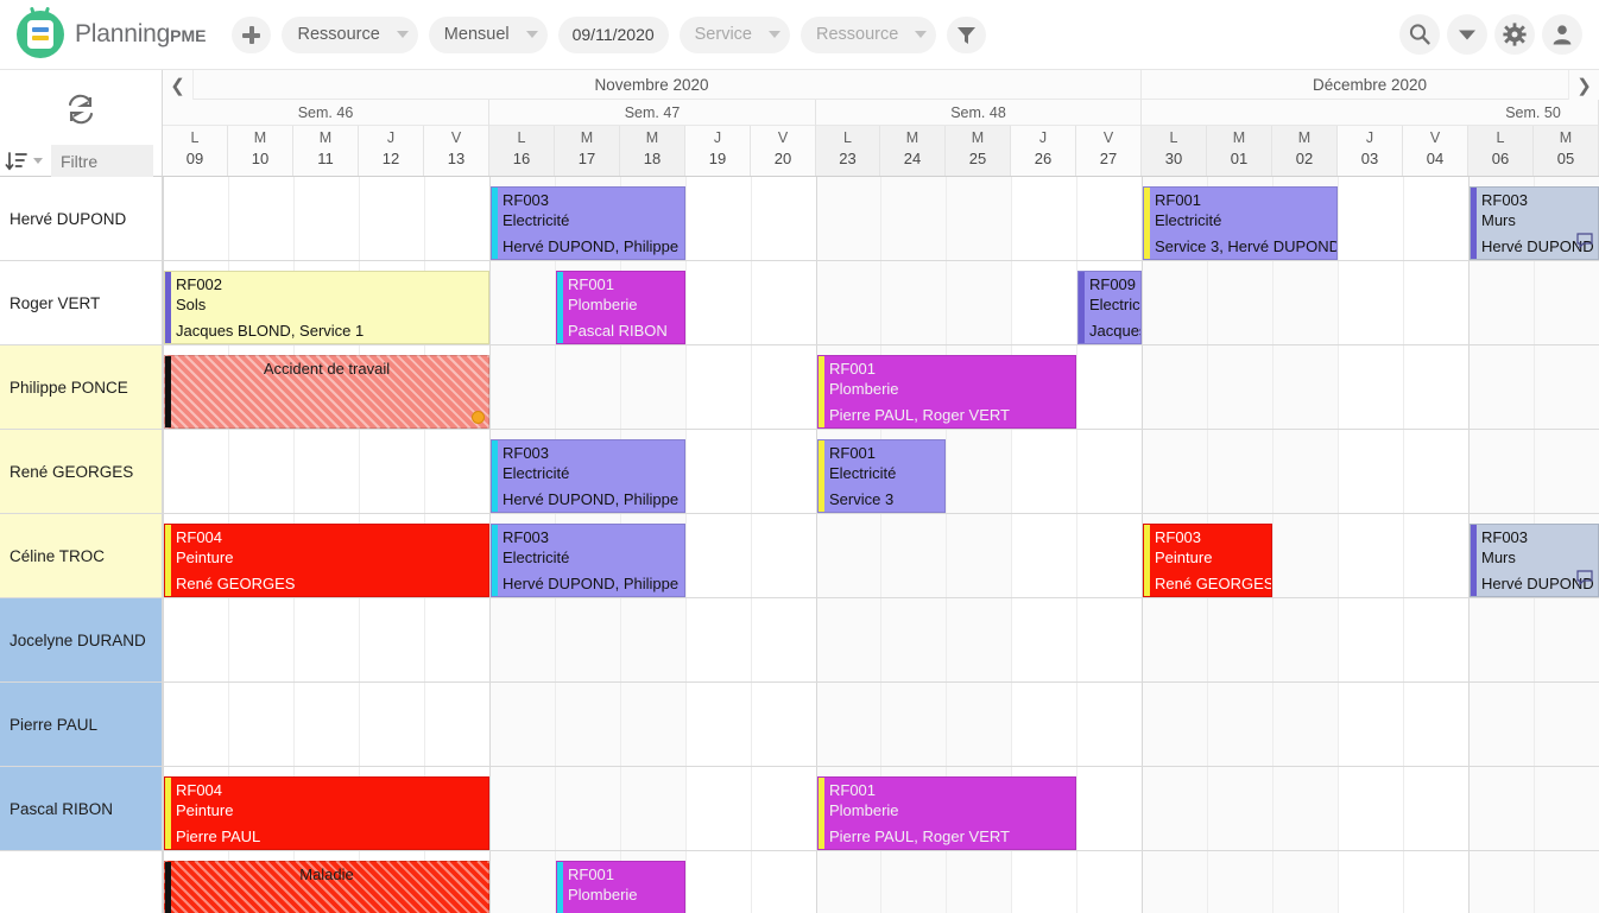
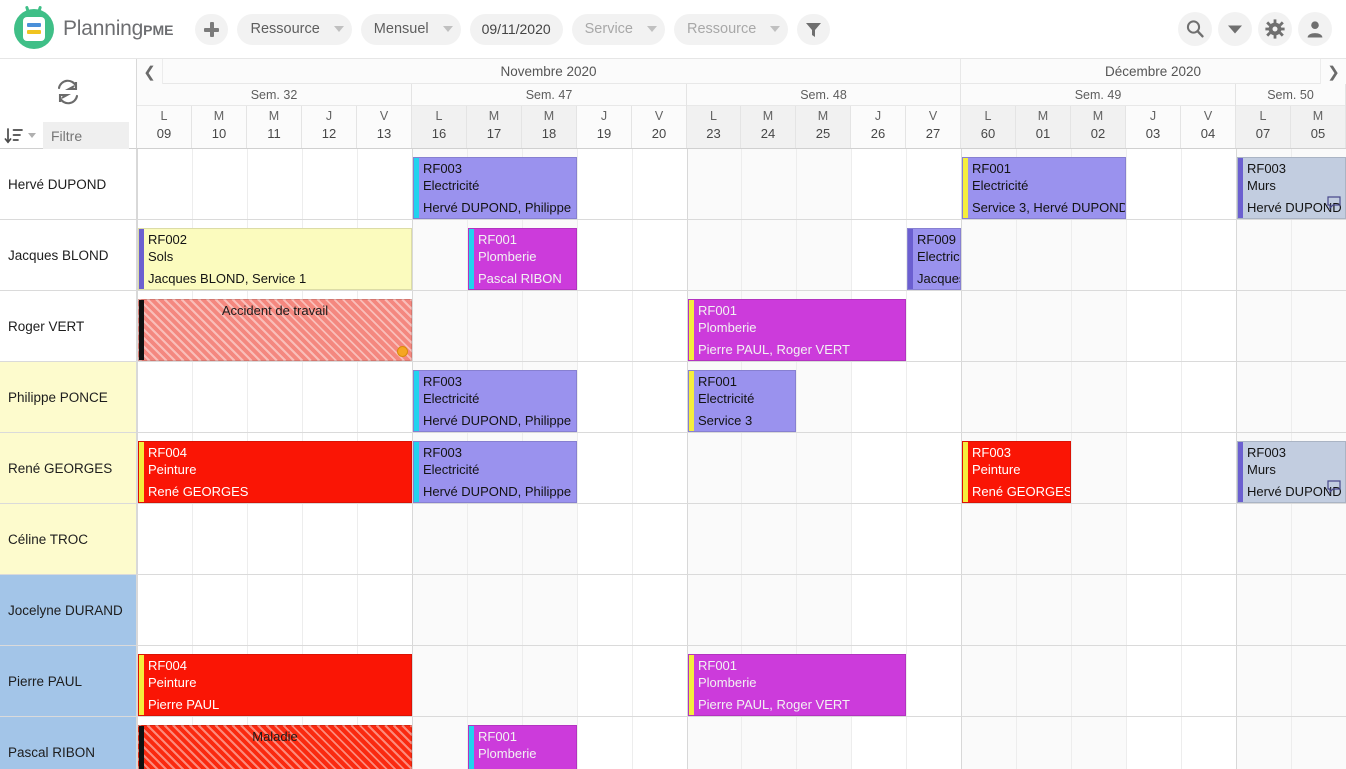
  PlanningPME
  Ressource
  Mensuel
  09/11/2020
  Service
  Ressource
  Filtre
  ❮
  ❯
  Novembre 2020
  Décembre 2020
- Sem. 46
+ Sem. 32
  Sem. 47
  Sem. 48
+ Sem. 49
  Sem. 50
  L
  09
  M
  10
  M
  11
  J
  12
  V
  13
  L
  16
  M
  17
  M
  18
  J
  19
  V
  20
  L
  23
  M
  24
  M
  25
  J
  26
  V
  27
  L
- 30
+ 60
  M
  01
  M
  02
  J
  03
  V
  04
  L
- 06
+ 07
  M
  05
  Hervé DUPOND
+ Jacques BLOND
  Roger VERT
  Philippe PONCE
  René GEORGES
  Céline TROC
  Jocelyne DURAND
  Pierre PAUL
  Pascal RIBON
  RF003
  Electricité
  Hervé DUPOND, Philippe
  RF001
  Electricité
  Service 3, Hervé DUPOND
  RF003
  Murs
  Hervé DUPOND
  RF002
  Sols
  Jacques BLOND, Service 1
  RF001
  Plomberie
  Pascal RIBON
  RF009
  Electric
  Jacque
  Accident de travail
  RF001
  Plomberie
  Pierre PAUL, Roger VERT
  RF003
  Electricité
  Hervé DUPOND, Philippe
  RF001
  Electricité
  Service 3
  RF004
  Peinture
  René GEORGES
  RF003
  Electricité
  Hervé DUPOND, Philippe
  RF003
  Peinture
  René GEORGES
  RF003
  Murs
  Hervé DUPOND
  RF004
  Peinture
  Pierre PAUL
  RF001
  Plomberie
  Pierre PAUL, Roger VERT
  Maladie
  RF001
  Plomberie
